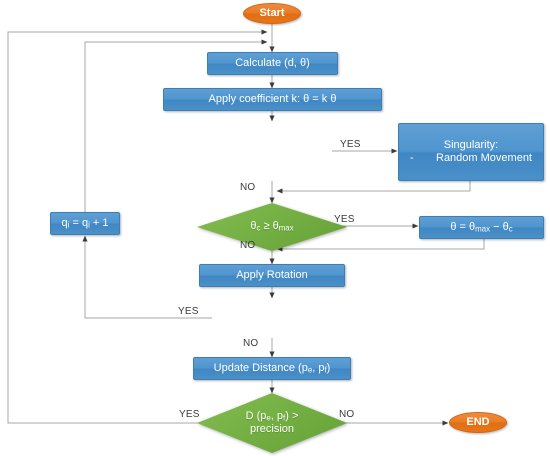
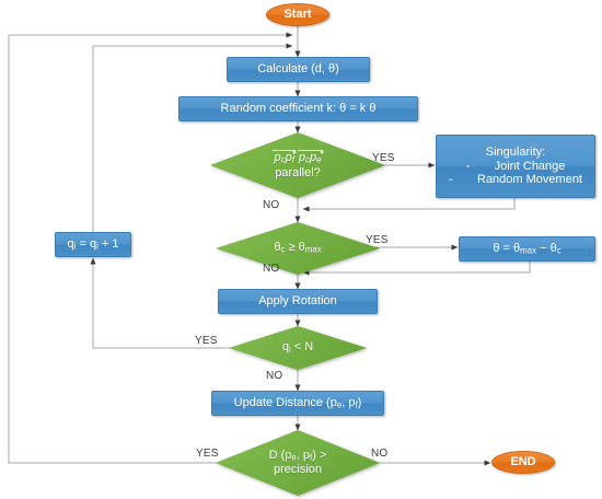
  Start
  Calculate (d, θ)
- Apply coefficient k: θ = k θ
+ Random coefficient k: θ = k θ
+ pcpf pcpe
+ parallel?
  Singularity:
+ - Joint Change
  - Random Movement
  θc ≥ θmax
  θ = θmax − θc
  qi = qi + 1
  Apply Rotation
+ qi < N
  Update Distance (pe, pf)
  D (pe, pf) >
  precision
  END
  YES
  NO
  YES
  NO
  YES
  NO
  YES
  NO
